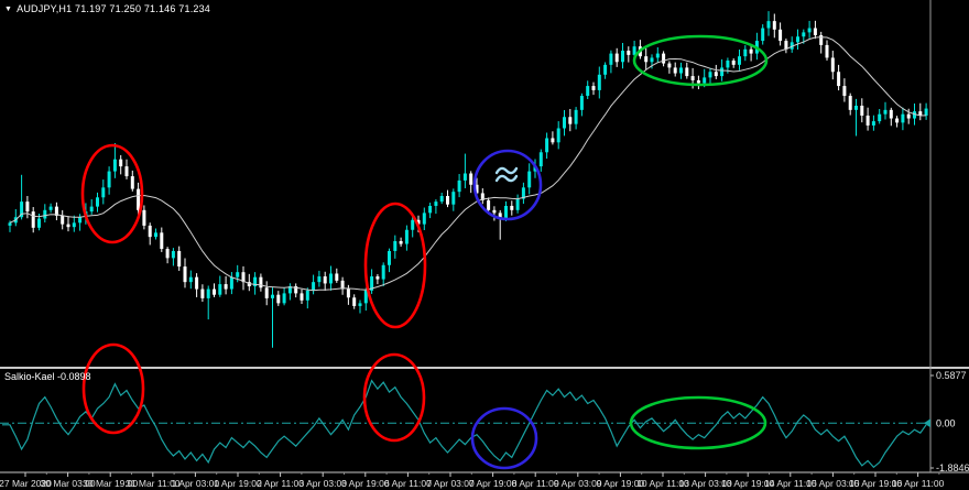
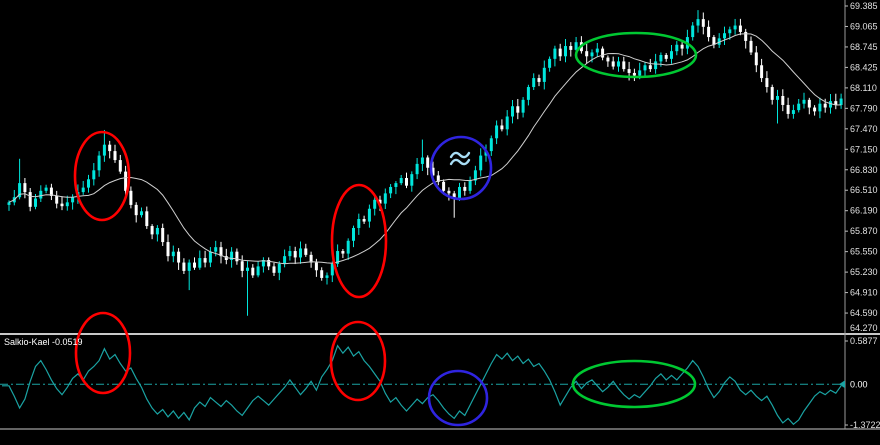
+ 69.385
+ 69.065
+ 68.745
+ 68.425
+ 68.110
+ 67.790
+ 67.470
+ 67.150
+ 66.830
+ 66.510
+ 66.190
+ 65.870
+ 65.550
+ 65.230
+ 64.910
+ 64.590
+ 64.270
  0.5877
- -1.8846
+ -1.3722
  0.00
- 27 Mar 2020
- 30 Mar 03:00
- 30 Mar 19:00
- 31 Mar 11:00
- 1 Apr 03:00
- 1 Apr 19:00
- 2 Apr 11:00
- 3 Apr 03:00
- 3 Apr 19:00
- 6 Apr 11:00
- 7 Apr 03:00
- 7 Apr 19:00
- 8 Apr 11:00
- 9 Apr 03:00
- 9 Apr 19:00
- 10 Apr 11:00
- 13 Apr 03:00
- 13 Apr 19:00
- 14 Apr 11:00
- 15 Apr 03:00
- 15 Apr 19:00
- 16 Apr 11:00
- AUDJPY,H1 71.197 71.250 71.146 71.234
- Salkio-Kael -0.0898
+ Salkio-Kael -0.0519
